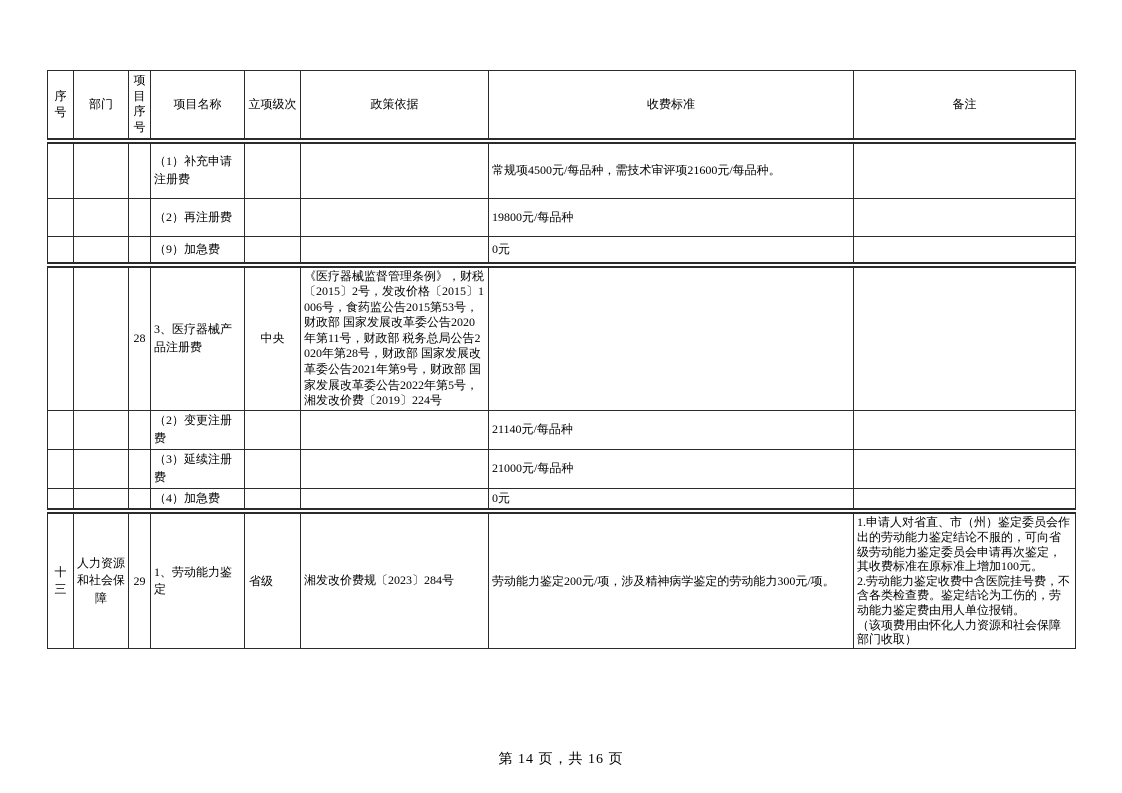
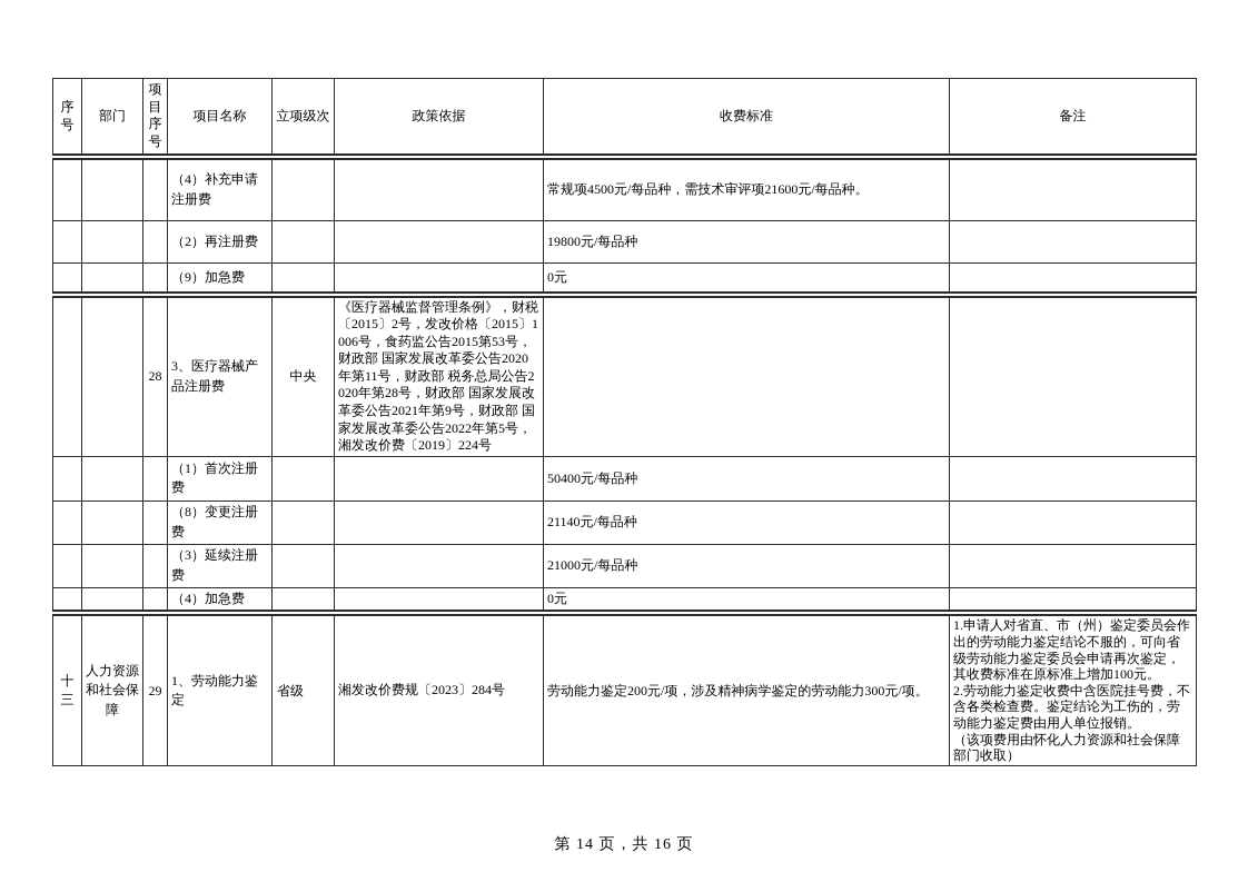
  序号	部门	项目序号	项目名称	立项级次	政策依据	收费标准	备注
- 			（1）补充申请注册费			常规项4500元/每品种，需技术审评项21600元/每品种。
+ 			（4）补充申请注册费			常规项4500元/每品种，需技术审评项21600元/每品种。
  			（2）再注册费			19800元/每品种
  			（9）加急费			0元
  		28	3、医疗器械产品注册费	中央	《医疗器械监督管理条例》，财税〔2015〕2号，发改价格〔2015〕1006号，食药监公告2015第53号，财政部 国家发展改革委公告2020年第11号，财政部 税务总局公告2020年第28号，财政部 国家发展改革委公告2021年第9号，财政部 国家发展改革委公告2022年第5号，湘发改价费〔2019〕224号
+ 			（1）首次注册费			50400元/每品种
- 			（2）变更注册费			21140元/每品种
+ 			（8）变更注册费			21140元/每品种
  			（3）延续注册费			21000元/每品种
  			（4）加急费			0元
  十三	人力资源和社会保障	29	1、劳动能力鉴定	省级	湘发改价费规〔2023〕284号	劳动能力鉴定200元/项，涉及精神病学鉴定的劳动能力300元/项。	1.申请人对省直、市（州）鉴定委员会作出的劳动能力鉴定结论不服的，可向省级劳动能力鉴定委员会申请再次鉴定，其收费标准在原标准上增加100元。 2.劳动能力鉴定收费中含医院挂号费，不含各类检查费。鉴定结论为工伤的，劳动能力鉴定费由用人单位报销。 （该项费用由怀化人力资源和社会保障部门收取）
  第 14 页，共 16 页
